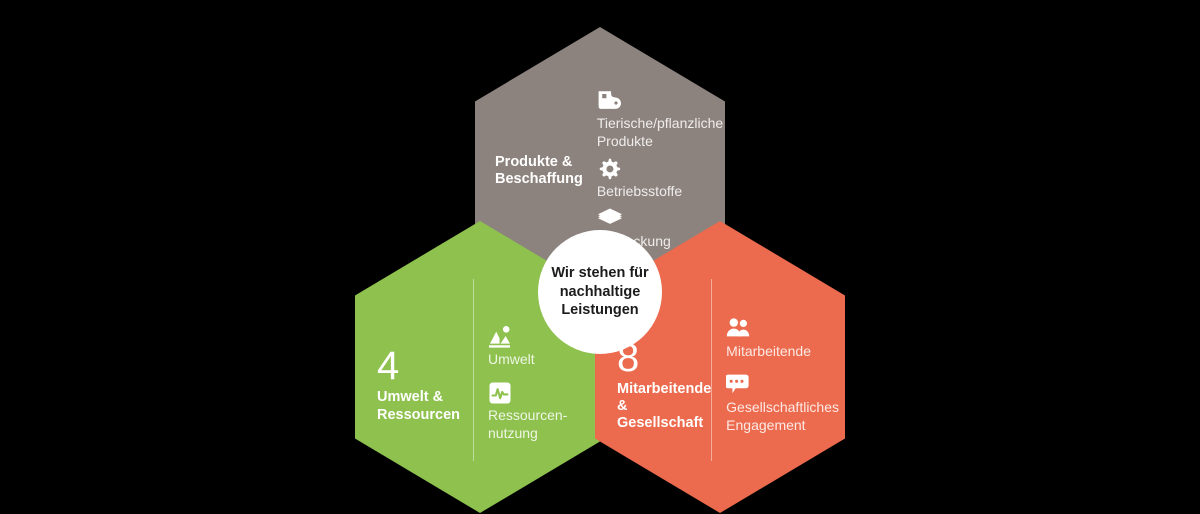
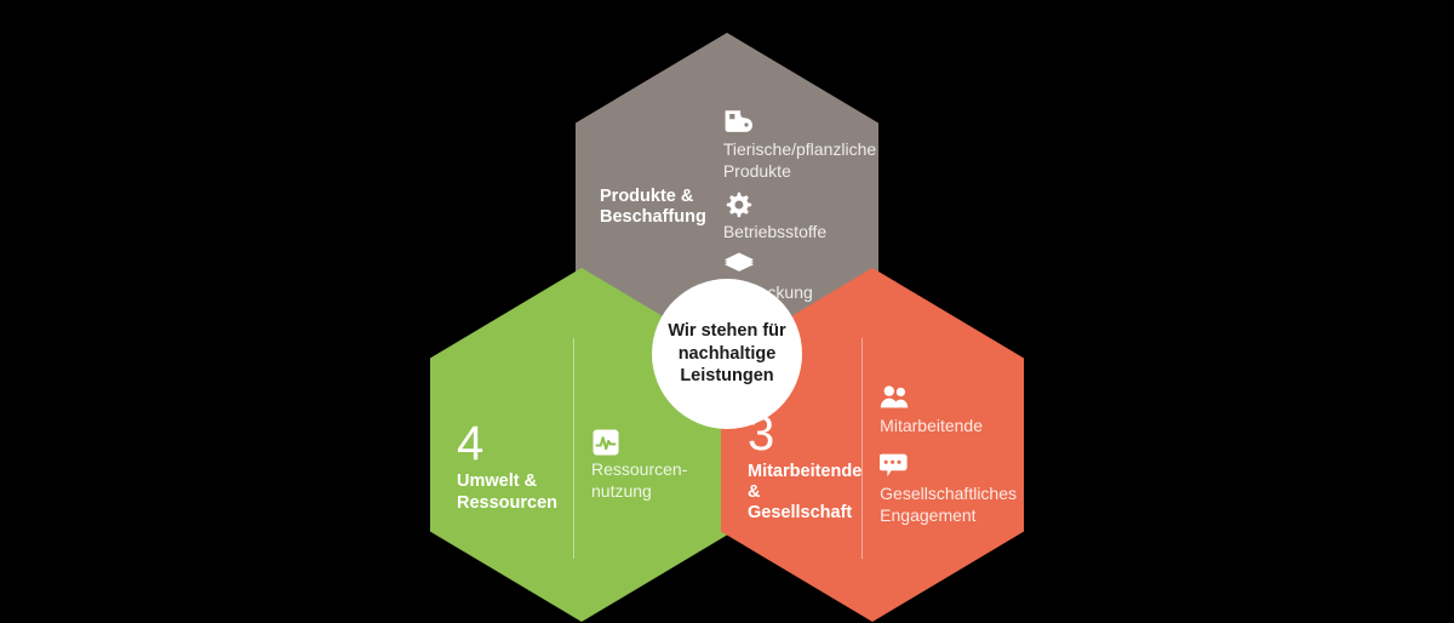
  Produkte &
  Beschaffung
  Tierische/pflanzliche
  Produkte
  Betriebsstoffe
  4
  Umwelt &
  Ressourcen
- Umwelt
  Ressourcen-
  nutzung
- 8
+ 3
  Mitarbeitende
  & Gesellschaft
  Mitarbeitende
  Gesellschaftliches
  Engagement
  Wir stehen für
  nachhaltige
  Leistungen
